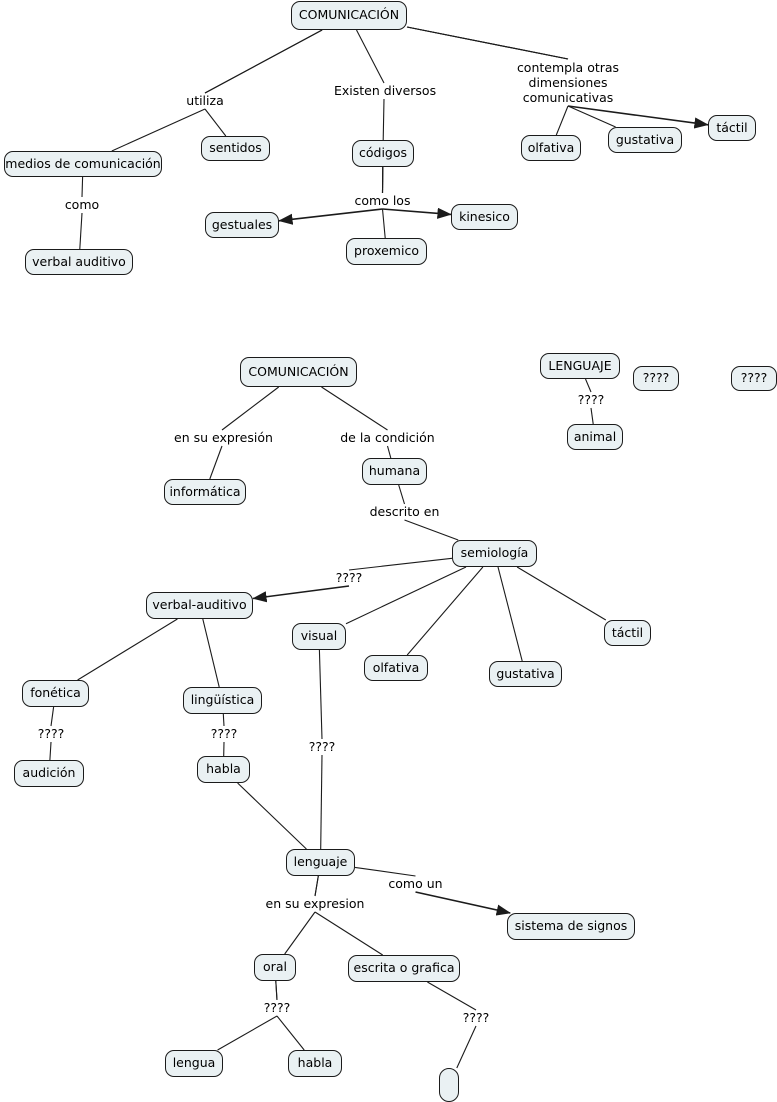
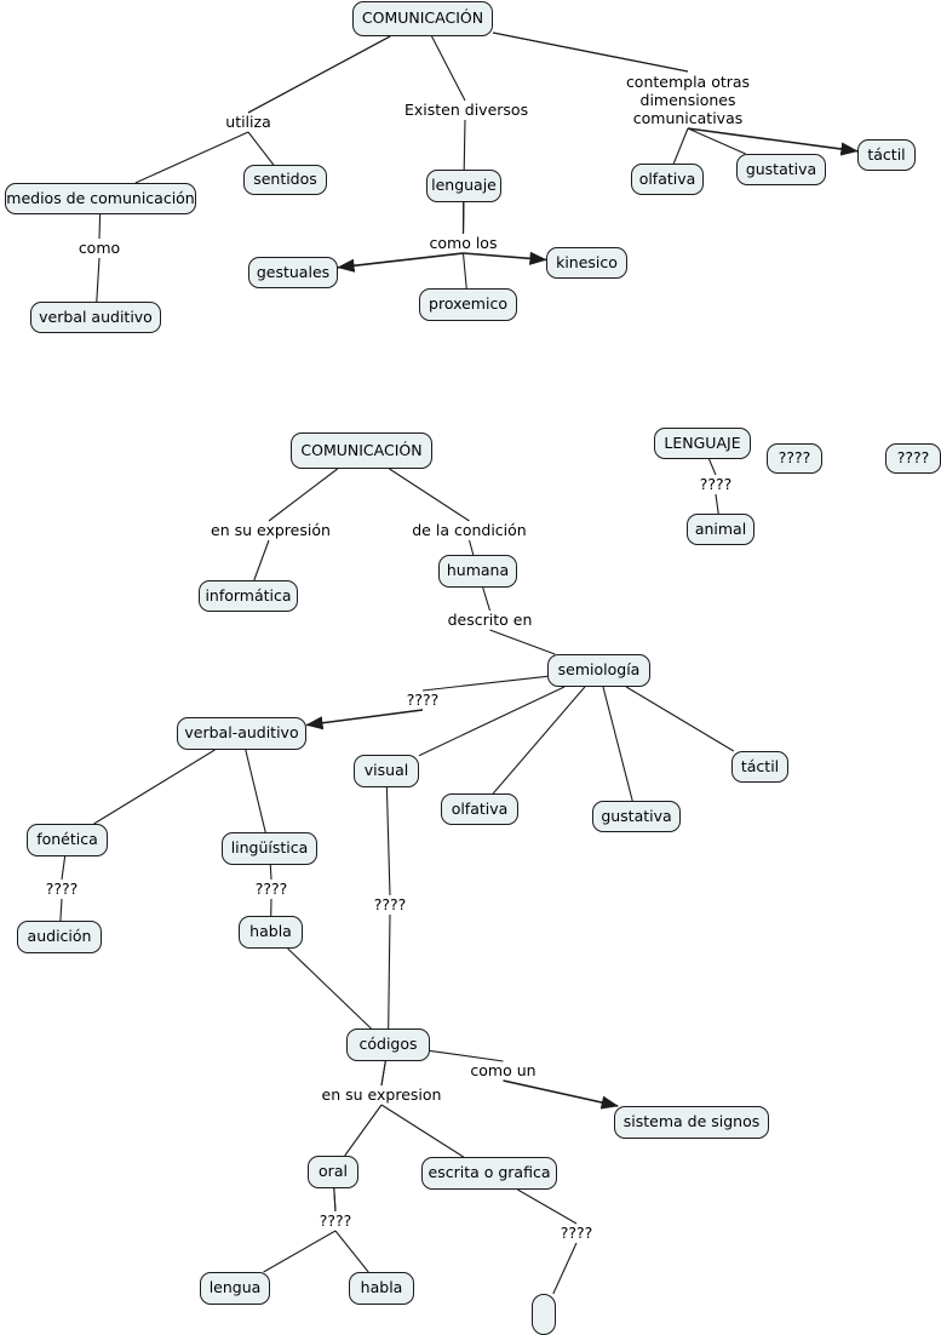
  COMUNICACIÓN
  medios de comunicación
  sentidos
- códigos
+ lenguaje
  olfativa
  gustativa
  táctil
  verbal auditivo
  gestuales
  kinesico
  proxemico
  COMUNICACIÓN
  LENGUAJE
  ????
  ????
  animal
  informática
  humana
  semiología
  verbal-auditivo
  visual
  olfativa
  gustativa
  táctil
  fonética
  lingüística
  audición
  habla
- lenguaje
+ códigos
  sistema de signos
  oral
  escrita o grafica
  lengua
  habla
  utiliza
  Existen diversos
  contempla otras
  dimensiones
  comunicativas
  como
  como los
  en su expresión
  de la condición
  ????
  descrito en
  ????
  ????
  ????
  ????
  en su expresion
  como un
  ????
  ????
